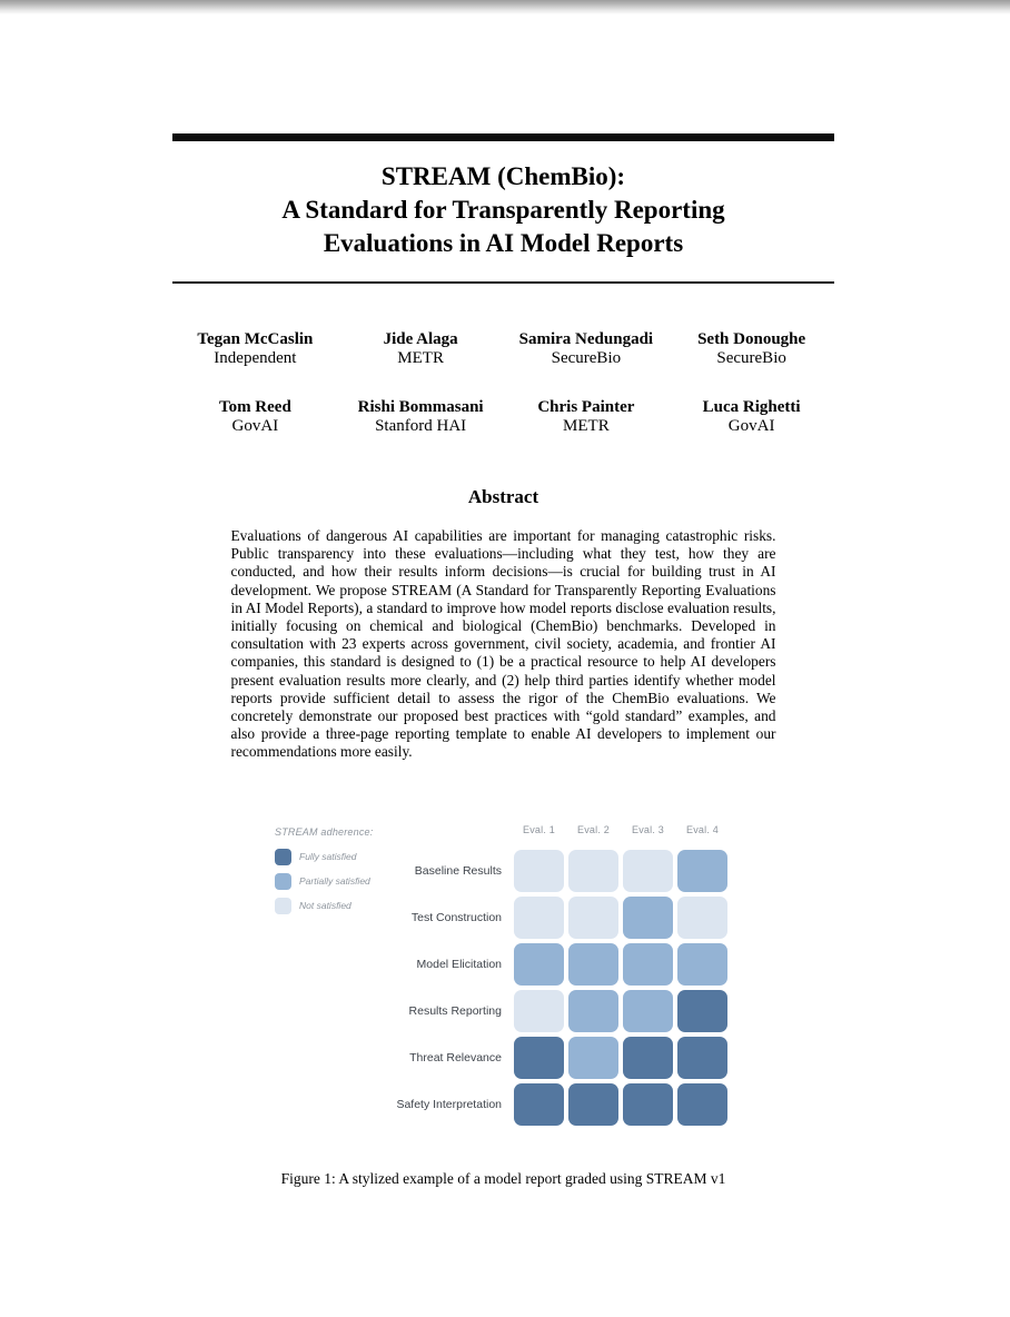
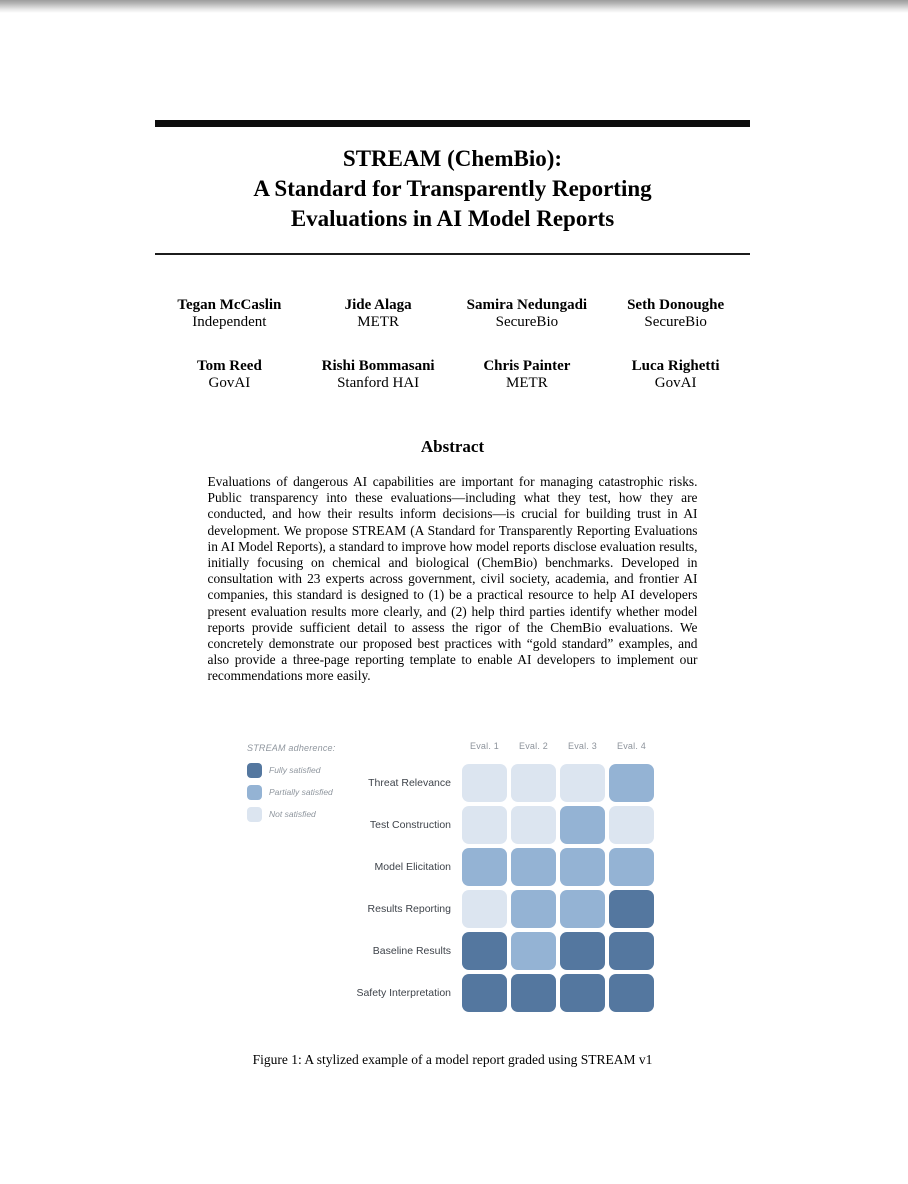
  STREAM (ChemBio):
  A Standard for Transparently Reporting
  Evaluations in AI Model Reports
  Tegan McCaslin
  Independent
  Jide Alaga
  METR
  Samira Nedungadi
  SecureBio
  Seth Donoughe
  SecureBio
  Tom Reed
  GovAI
  Rishi Bommasani
  Stanford HAI
  Chris Painter
  METR
  Luca Righetti
  GovAI
  Abstract
  Evaluations of dangerous AI capabilities are important for managing catastrophic risks. Public transparency into these evaluations—including what they test, how they are conducted, and how their results inform decisions—is crucial for building trust in AI development. We propose STREAM (A Standard for Transparently Reporting Evaluations in AI Model Reports), a standard to improve how model reports disclose evaluation results, initially focusing on chemical and biological (ChemBio) benchmarks. Developed in consultation with 23 experts across government, civil society, academia, and frontier AI companies, this standard is designed to (1) be a practical resource to help AI developers present evaluation results more clearly, and (2) help third parties identify whether model reports provide sufficient detail to assess the rigor of the ChemBio evaluations. We concretely demonstrate our proposed best practices with “gold standard” examples, and also provide a three-page reporting template to enable AI developers to implement our recommendations more easily.
  STREAM adherence:
  Fully satisfied
  Partially satisfied
  Not satisfied
  Eval. 1
  Eval. 2
  Eval. 3
  Eval. 4
- Baseline Results
+ Threat Relevance
  Test Construction
  Model Elicitation
  Results Reporting
- Threat Relevance
+ Baseline Results
  Safety Interpretation
  Figure 1: A stylized example of a model report graded using STREAM v1
